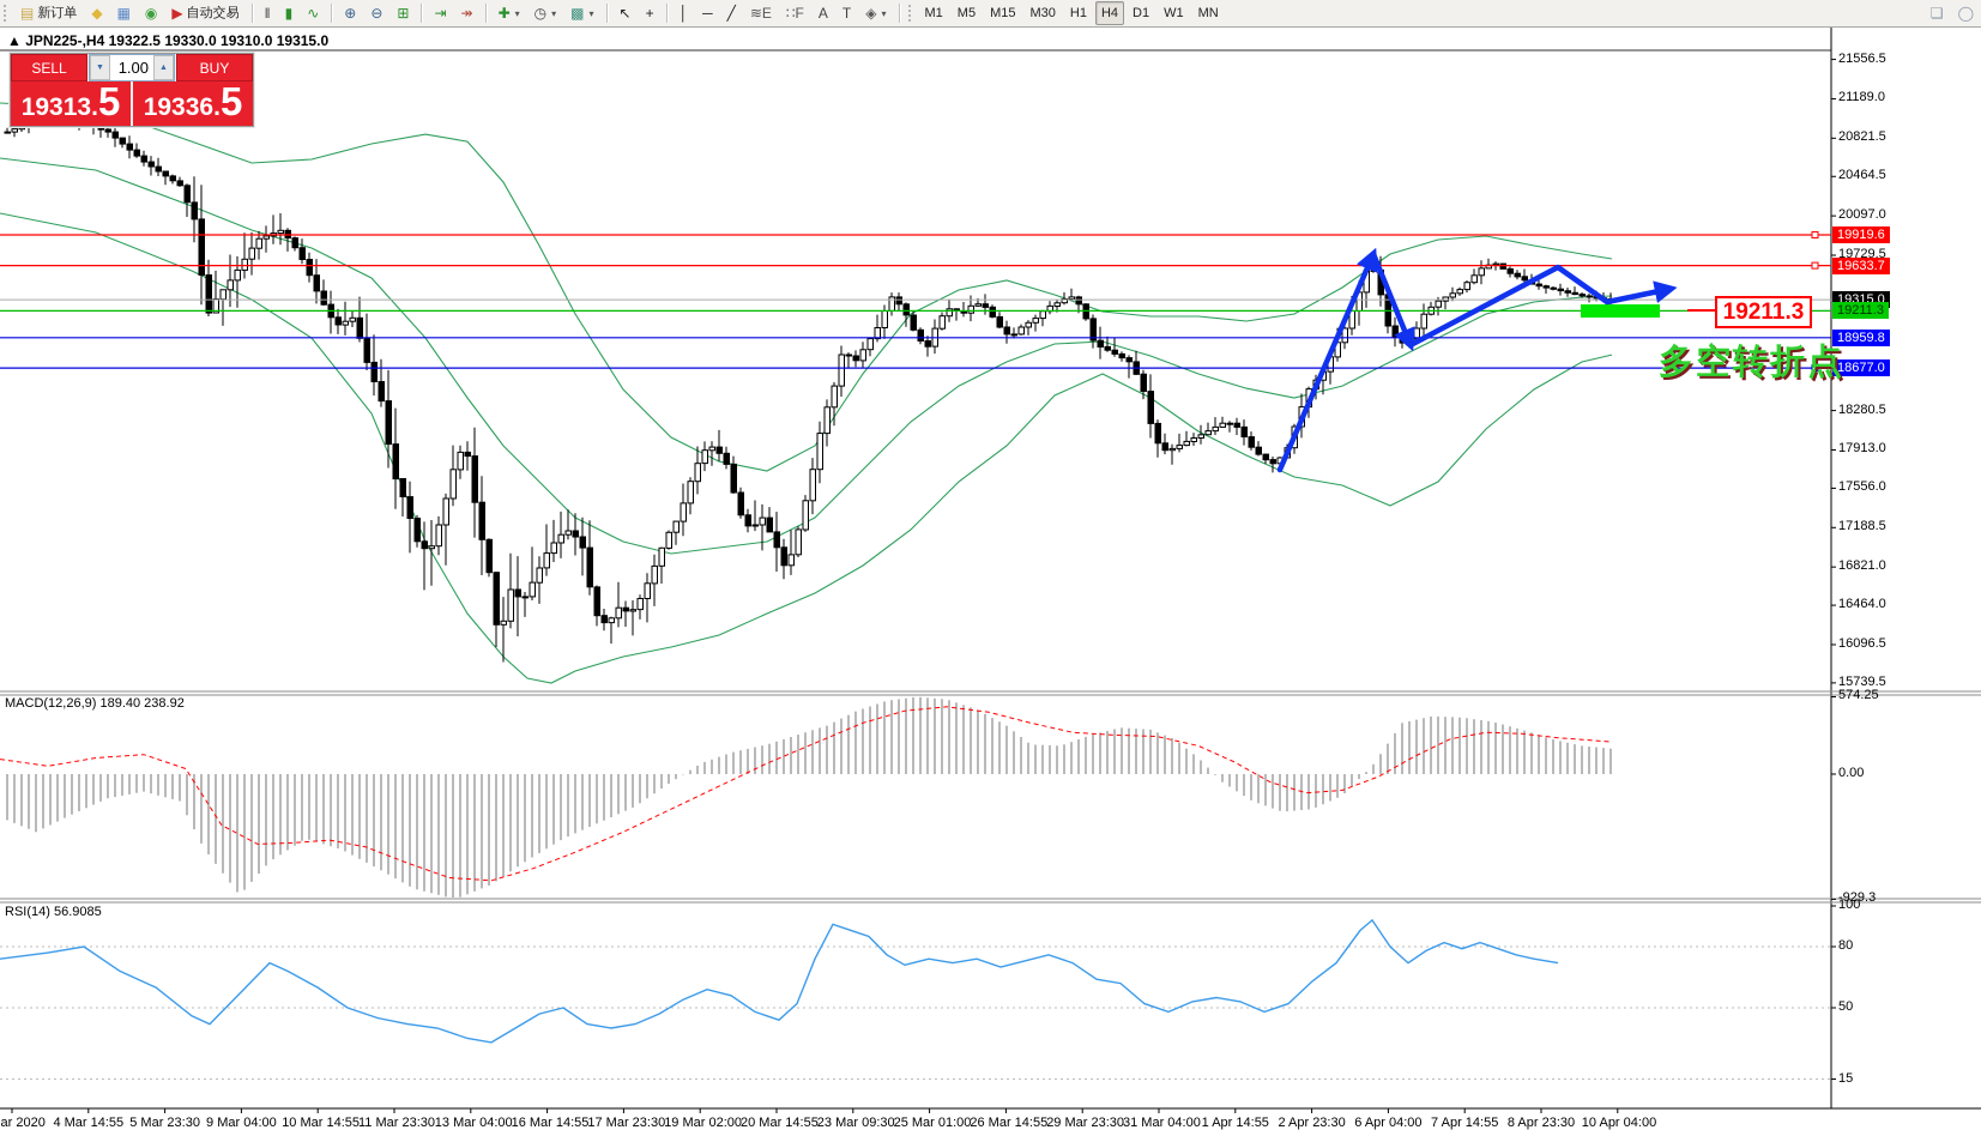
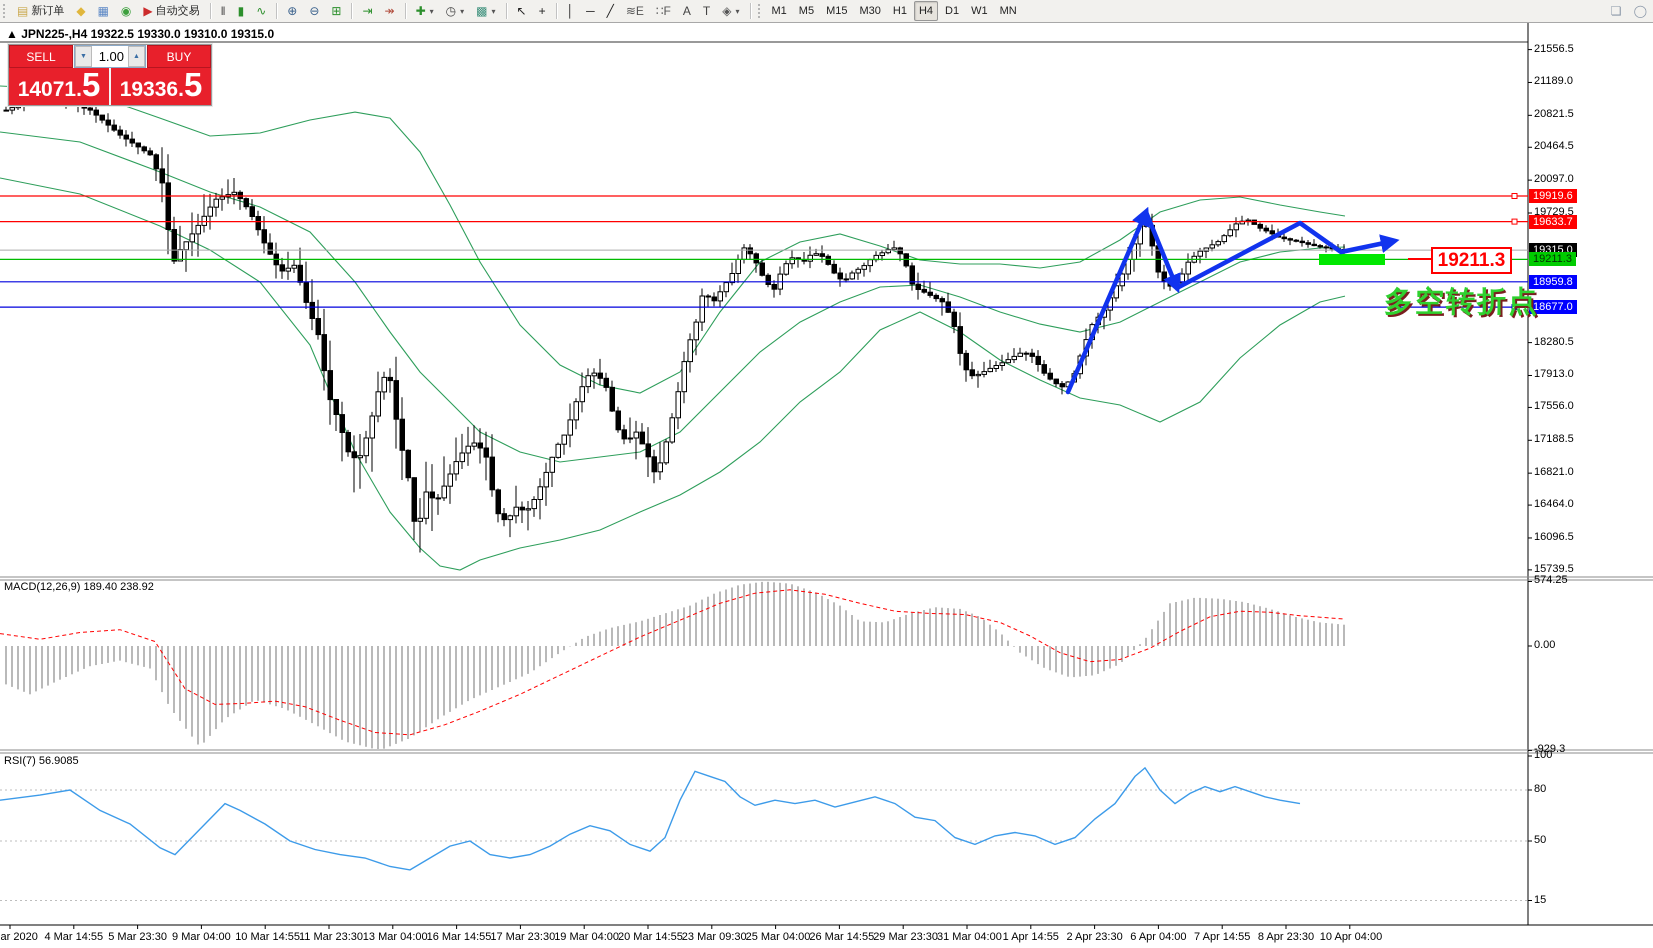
  ▤
  新订单
  ◆
  ▦
  ◉
  ▶
  自动交易
  ‖
  ▮
  ∿
  ⊕
  ⊖
  ⊞
  ⇥
  ↠
  ✚
  ▾
  ◷
  ▾
  ▩
  ▾
  ↖
  +
  │
  ─
  ╱
  ≋E
  ∷F
  A
  T
  ◈
  ▾
  M1
  M5
  M15
  M30
  H1
  H4
  D1
  W1
  MN
  ❏
  ◯
  ▲ JPN225-,H4 19322.5 19330.0 19310.0 19315.0
  MACD(12,26,9) 189.40 238.92
- RSI(14) 56.9085
+ RSI(7) 56.9085
  SELL
  1.00
  BUY
- 19313
+ 14071
  .
  5
  19336
  .
  5
  19211.3
  多空转折点
  21556.5
  21189.0
  20821.5
  20464.5
  20097.0
  19729.5
  18280.5
  17913.0
  17556.0
  17188.5
  16821.0
  16464.0
  16096.5
  15739.5
  19919.6
  19633.7
  19315.0
  19211.3
  18959.8
  18677.0
  574.25
  0.00
  -929.3
  100
  80
  50
  15
  ar 2020
  4 Mar 14:55
  5 Mar 23:30
  9 Mar 04:00
  10 Mar 14:55
  11 Mar 23:30
  13 Mar 04:00
  16 Mar 14:55
  17 Mar 23:30
- 19 Mar 02:00
+ 19 Mar 04:00
  20 Mar 14:55
  23 Mar 09:30
- 25 Mar 01:00
+ 25 Mar 04:00
  26 Mar 14:55
  29 Mar 23:30
  31 Mar 04:00
  1 Apr 14:55
  2 Apr 23:30
  6 Apr 04:00
  7 Apr 14:55
  8 Apr 23:30
  10 Apr 04:00
